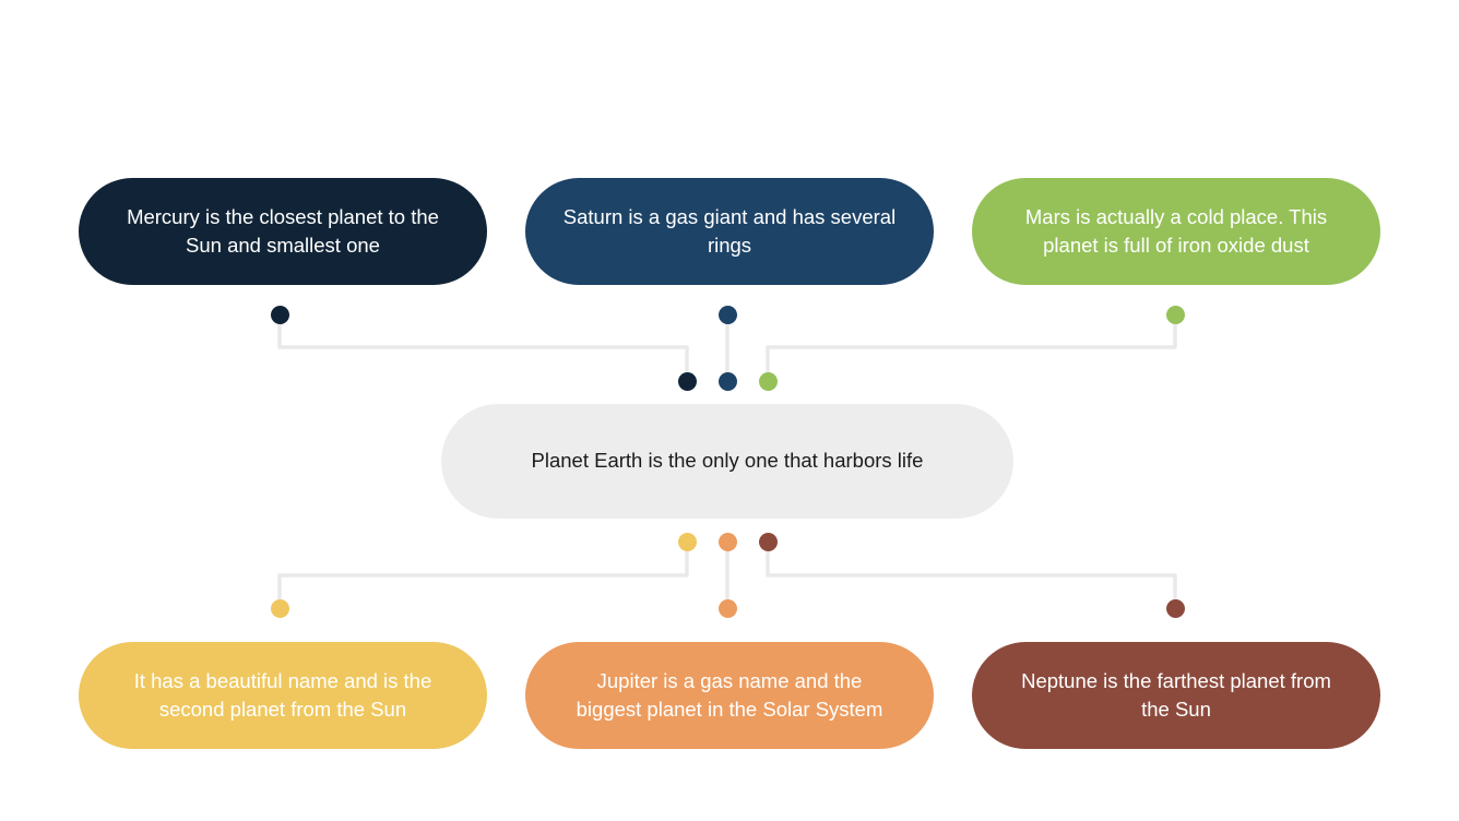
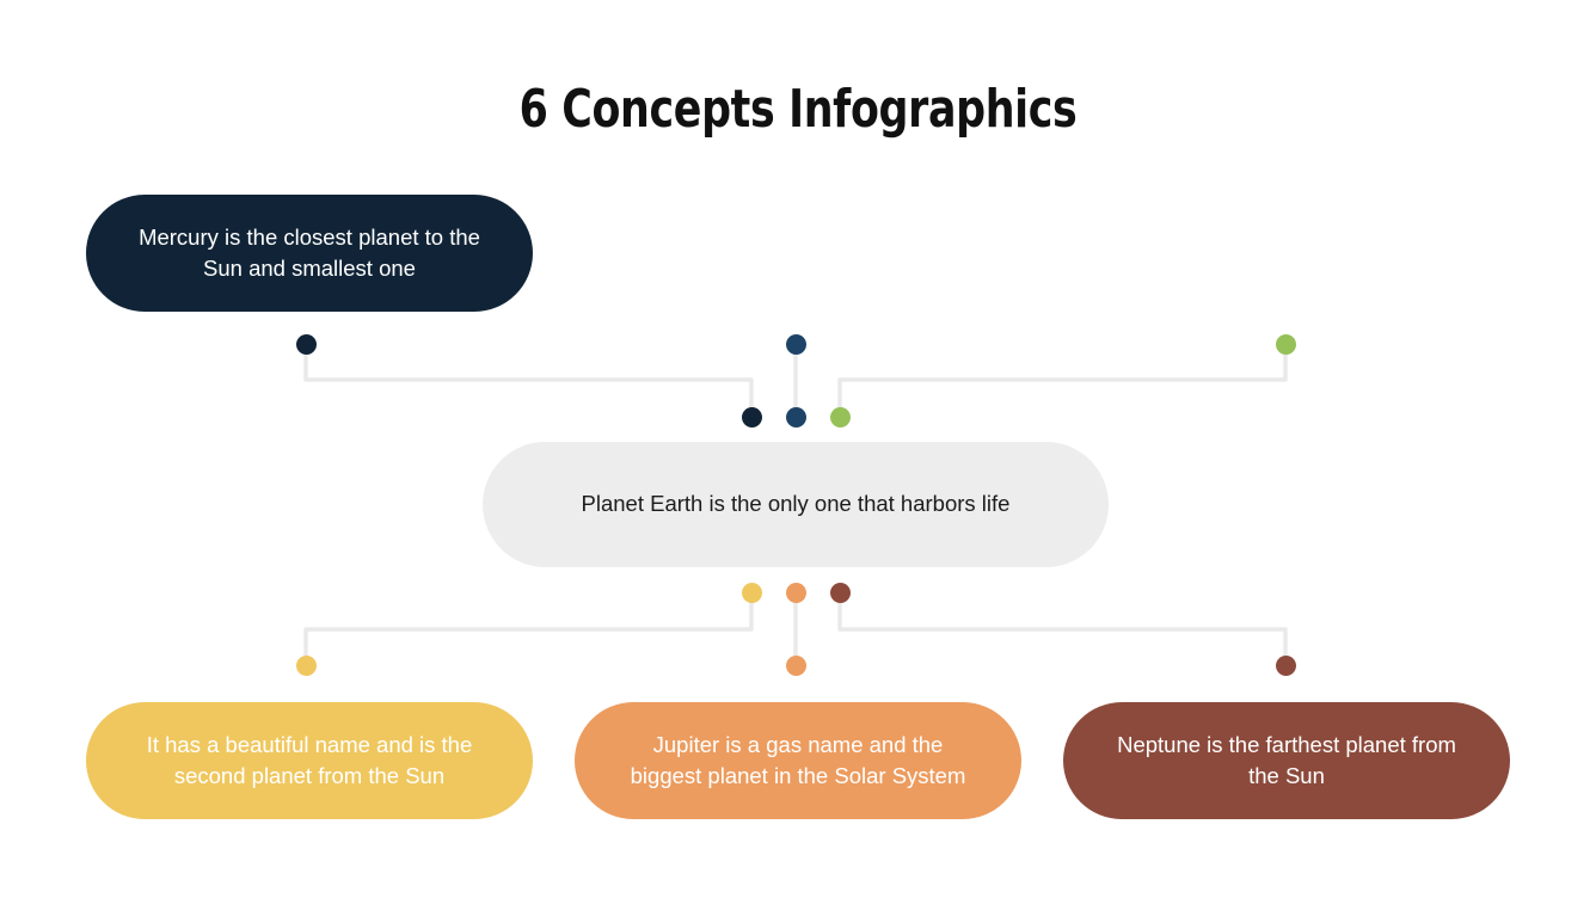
+ 6 Concepts Infographics
  Mercury is the closest planet to the Sun and smallest one
- Saturn is a gas giant and has several rings
- Mars is actually a cold place. This planet is full of iron oxide dust
  Planet Earth is the only one that harbors life
  It has a beautiful name and is the second planet from the Sun
  Jupiter is a gas name and the biggest planet in the Solar System
  Neptune is the farthest planet from the Sun
